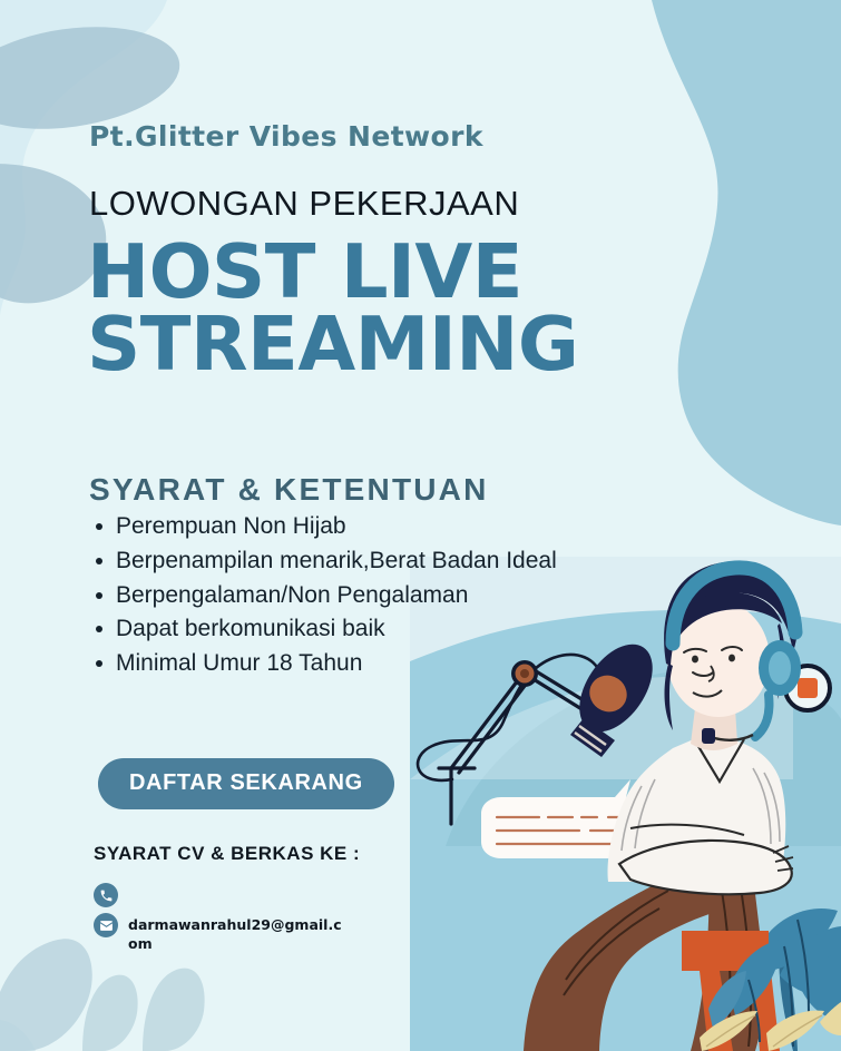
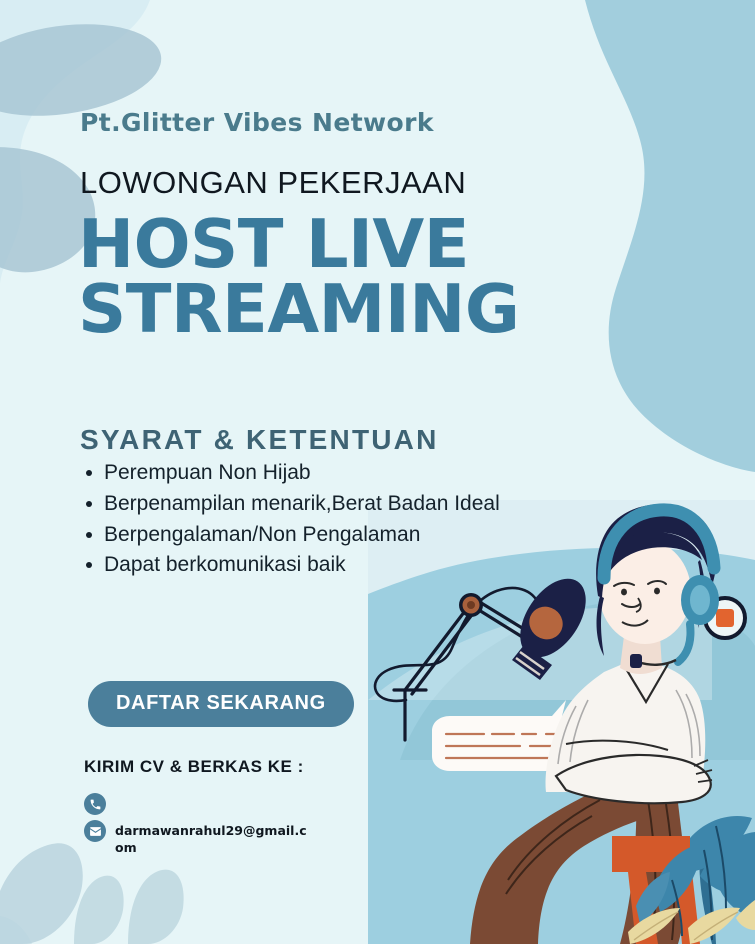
  Pt.Glitter Vibes Network
  LOWONGAN PEKERJAAN
  HOST LIVE
  STREAMING
  SYARAT & KETENTUAN
  Perempuan Non Hijab
  Berpenampilan menarik,Berat Badan Ideal
  Berpengalaman/Non Pengalaman
  Dapat berkomunikasi baik
- Minimal Umur 18 Tahun
  DAFTAR SEKARANG
- SYARAT CV & BERKAS KE :
+ KIRIM CV & BERKAS KE :
  darmawanrahul29@gmail.com
